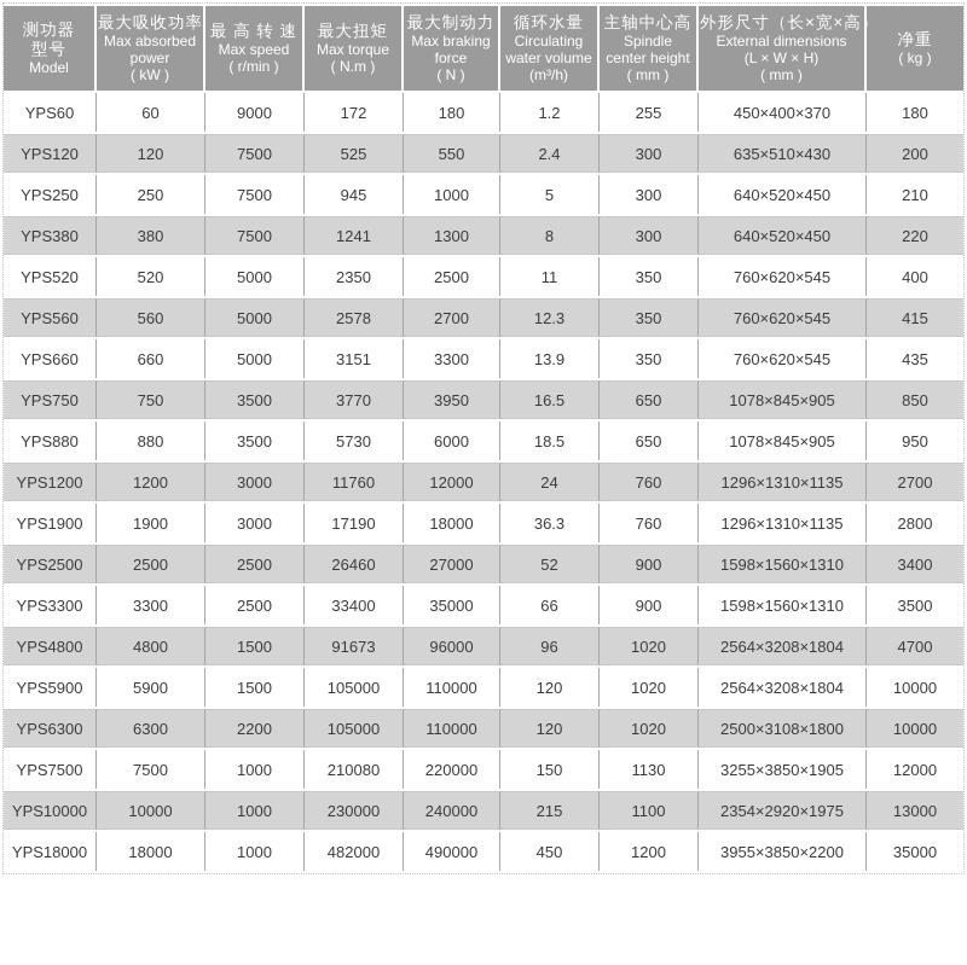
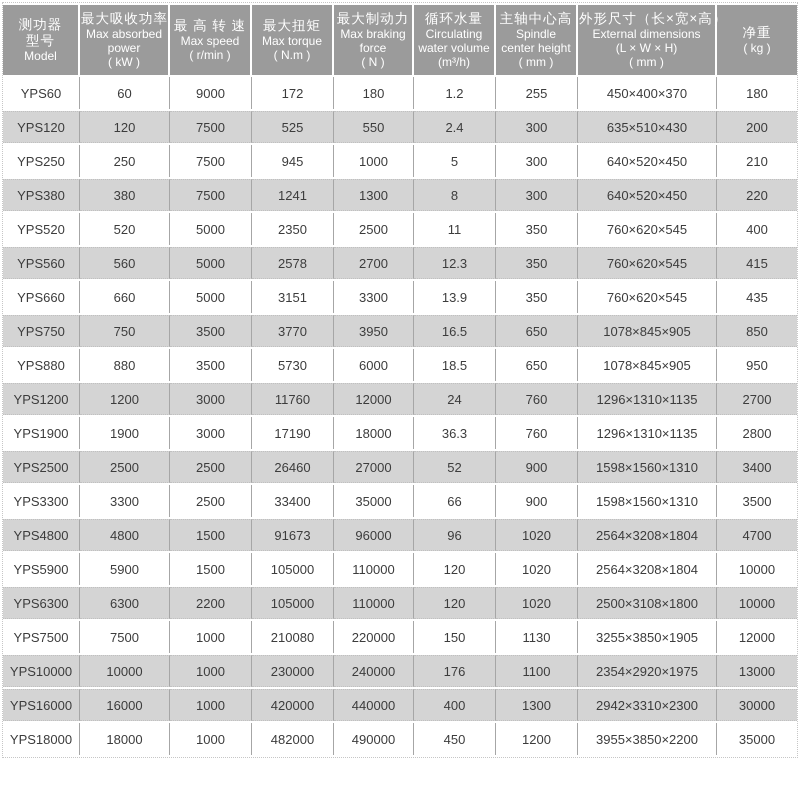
  测功器型号Model	最大吸收功率Max absorbedpower( kW )	最 高 转 速Max speed( r/min )	最大扭矩Max torque( N.m )	最大制动力Max brakingforce( N )	循环水量Circulatingwater volume(m³/h)	主轴中心高Spindlecenter height( mm )	外形尺寸（长×宽×高）External dimensions(L × W × H)( mm )	净重( kg )
  YPS60	60	9000	172	180	1.2	255	450×400×370	180
  YPS120	120	7500	525	550	2.4	300	635×510×430	200
  YPS250	250	7500	945	1000	5	300	640×520×450	210
  YPS380	380	7500	1241	1300	8	300	640×520×450	220
  YPS520	520	5000	2350	2500	11	350	760×620×545	400
  YPS560	560	5000	2578	2700	12.3	350	760×620×545	415
  YPS660	660	5000	3151	3300	13.9	350	760×620×545	435
  YPS750	750	3500	3770	3950	16.5	650	1078×845×905	850
  YPS880	880	3500	5730	6000	18.5	650	1078×845×905	950
  YPS1200	1200	3000	11760	12000	24	760	1296×1310×1135	2700
  YPS1900	1900	3000	17190	18000	36.3	760	1296×1310×1135	2800
  YPS2500	2500	2500	26460	27000	52	900	1598×1560×1310	3400
  YPS3300	3300	2500	33400	35000	66	900	1598×1560×1310	3500
  YPS4800	4800	1500	91673	96000	96	1020	2564×3208×1804	4700
  YPS5900	5900	1500	105000	110000	120	1020	2564×3208×1804	10000
  YPS6300	6300	2200	105000	110000	120	1020	2500×3108×1800	10000
  YPS7500	7500	1000	210080	220000	150	1130	3255×3850×1905	12000
- YPS10000	10000	1000	230000	240000	215	1100	2354×2920×1975	13000
+ YPS10000	10000	1000	230000	240000	176	1100	2354×2920×1975	13000
+ YPS16000	16000	1000	420000	440000	400	1300	2942×3310×2300	30000
  YPS18000	18000	1000	482000	490000	450	1200	3955×3850×2200	35000
